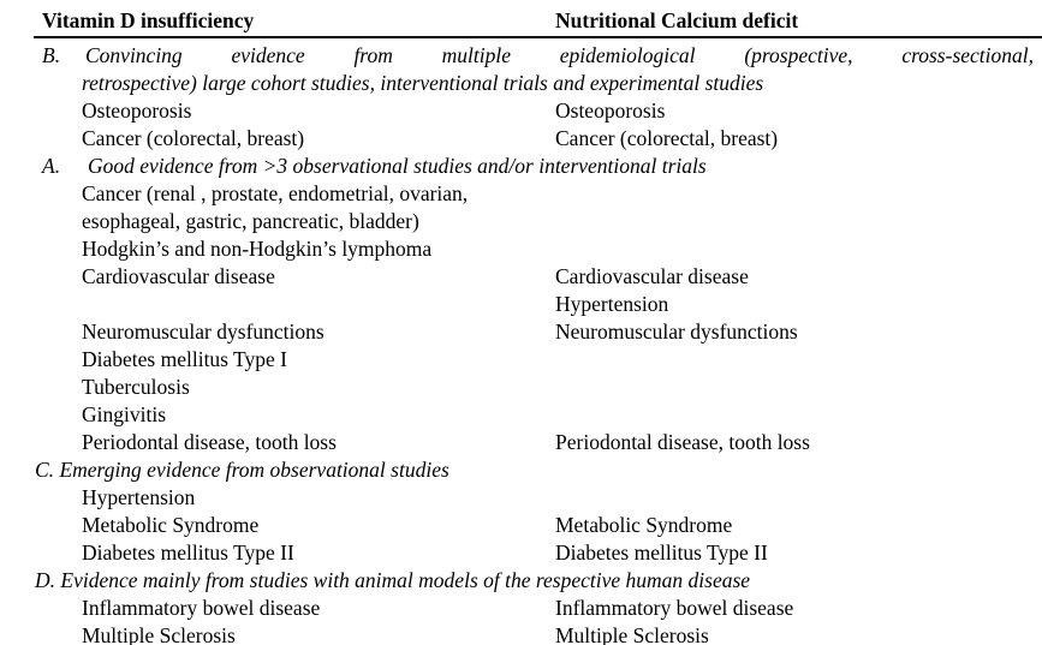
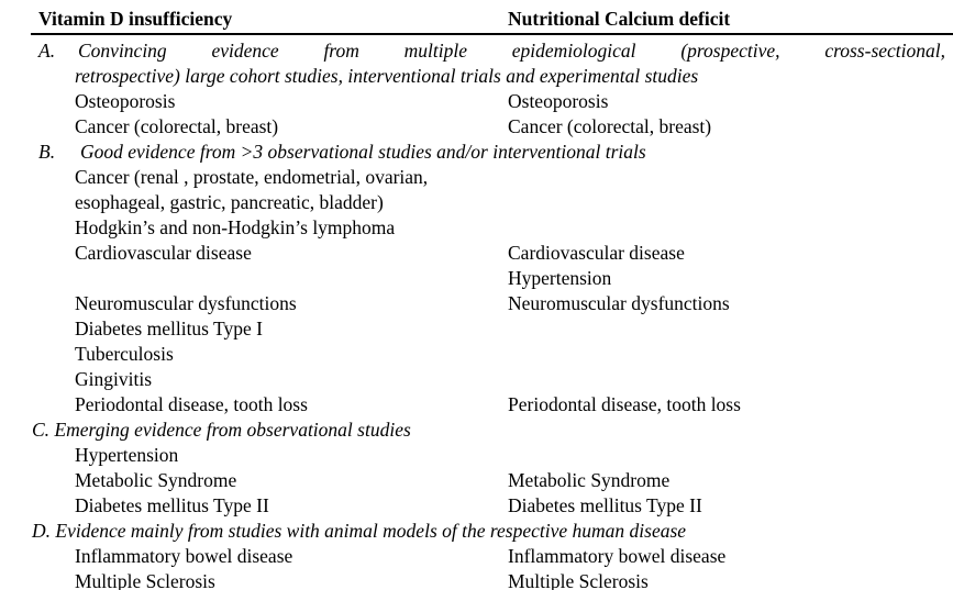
  Vitamin D insufficiency
  Nutritional Calcium deficit
- B.
+ A.
  Convincing evidence from multiple epidemiological (prospective, cross-sectional,
  retrospective) large cohort studies, interventional trials and experimental studies
  Osteoporosis
  Osteoporosis
  Cancer (colorectal, breast)
  Cancer (colorectal, breast)
- A.
+ B.
  Good evidence from >3 observational studies and/or interventional trials
  Cancer (renal , prostate, endometrial, ovarian,
  esophageal, gastric, pancreatic, bladder)
  Hodgkin’s and non-Hodgkin’s lymphoma
  Cardiovascular disease
  Cardiovascular disease
  Hypertension
  Neuromuscular dysfunctions
  Neuromuscular dysfunctions
  Diabetes mellitus Type I
  Tuberculosis
  Gingivitis
  Periodontal disease, tooth loss
  Periodontal disease, tooth loss
  C. Emerging evidence from observational studies
  Hypertension
  Metabolic Syndrome
  Metabolic Syndrome
  Diabetes mellitus Type II
  Diabetes mellitus Type II
  D. Evidence mainly from studies with animal models of the respective human disease
  Inflammatory bowel disease
  Inflammatory bowel disease
  Multiple Sclerosis
  Multiple Sclerosis
